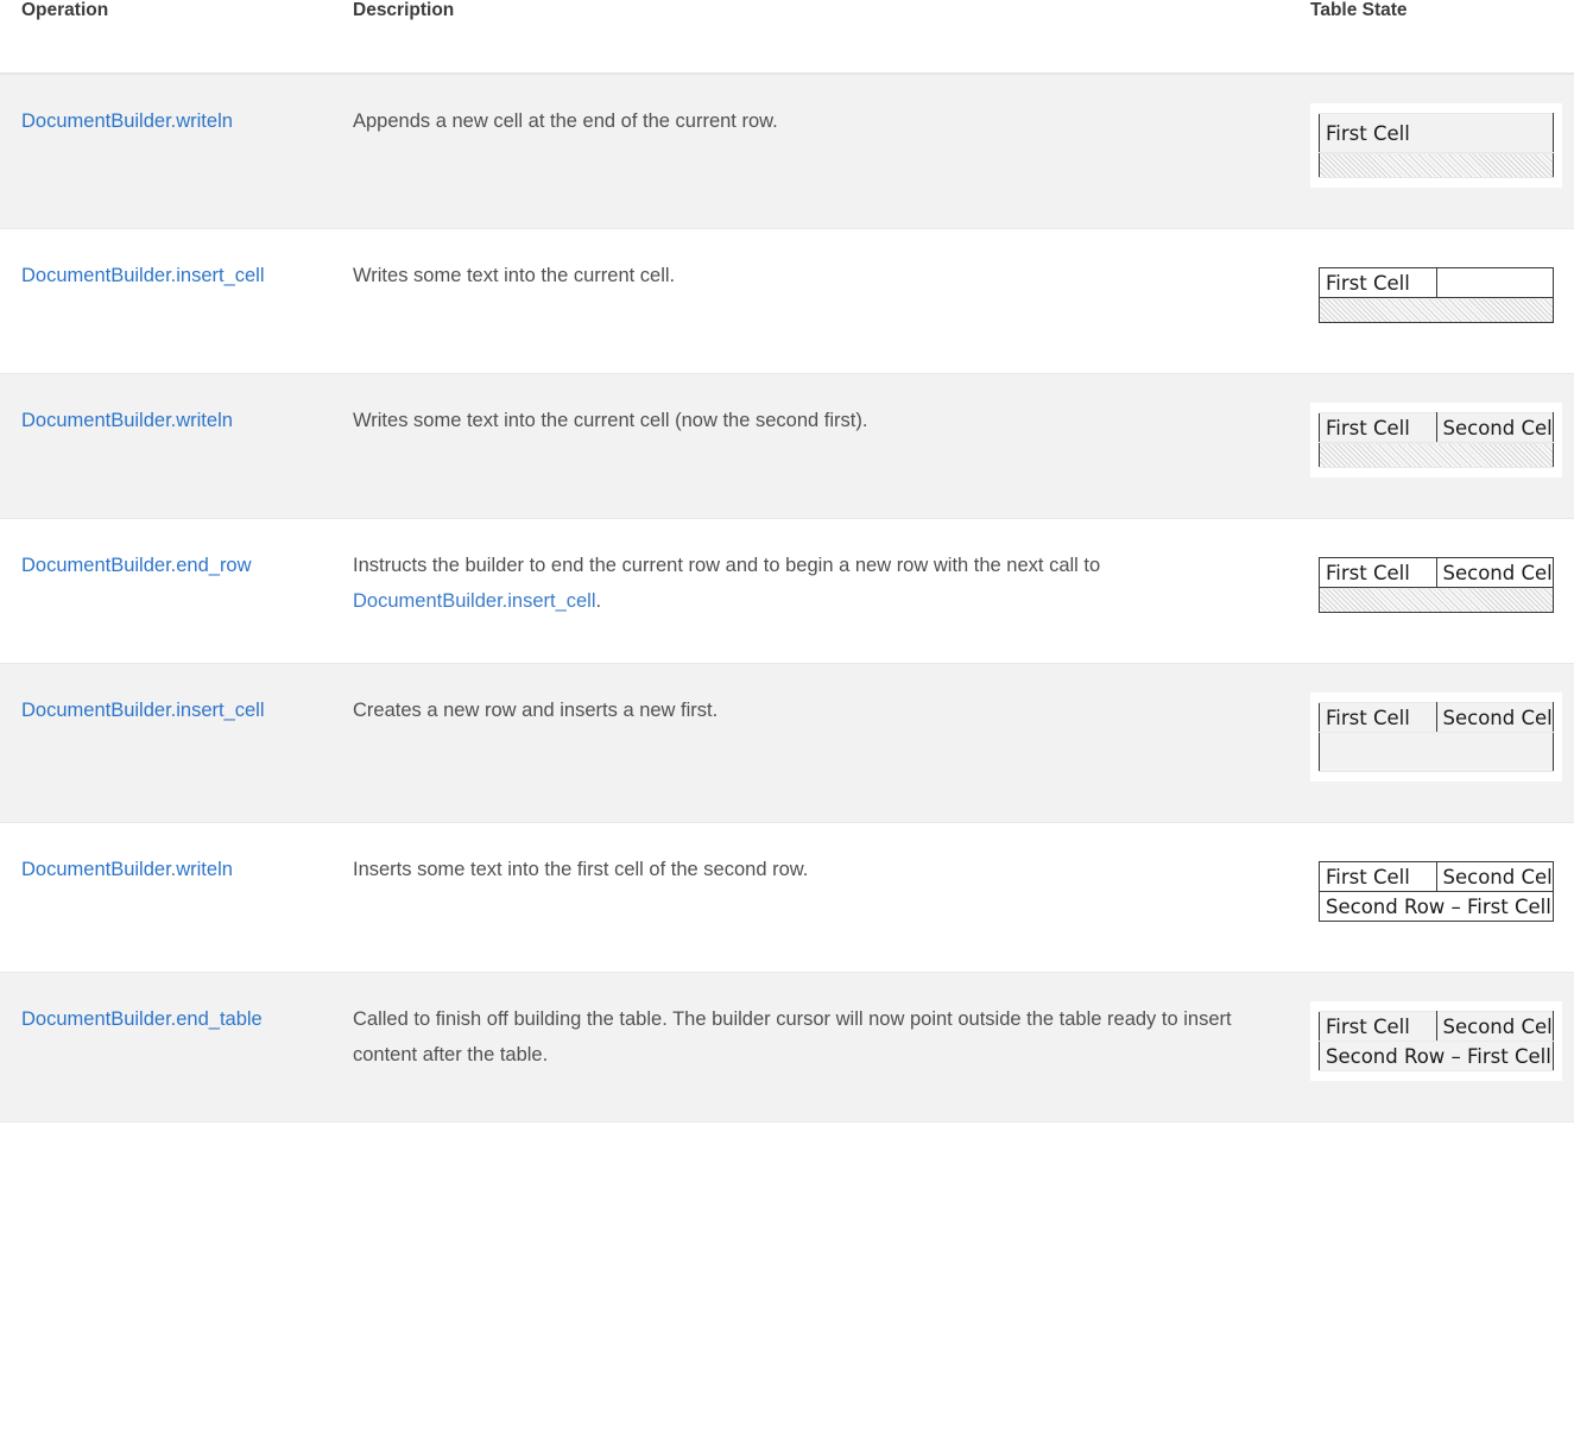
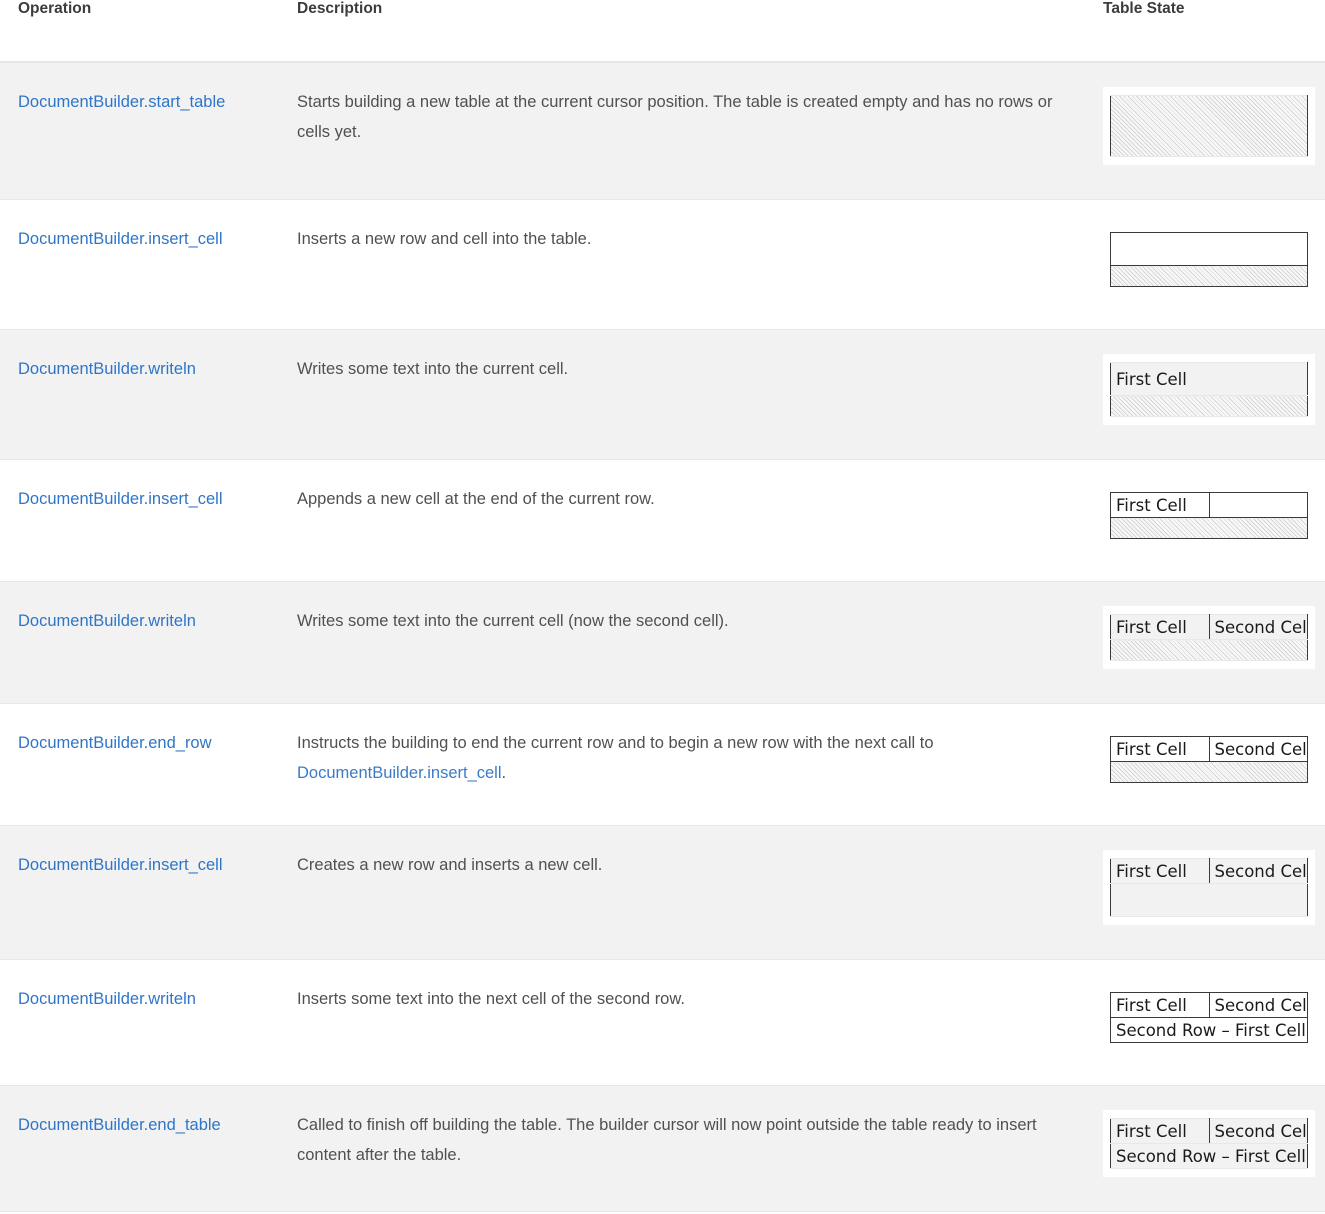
  Operation	Description	Table State
+ DocumentBuilder.start_table	Starts building a new table at the current cursor position. The table is created empty and has no rows or cells yet.
+ DocumentBuilder.insert_cell	Inserts a new row and cell into the table.
- DocumentBuilder.writeln	Appends a new cell at the end of the current row.
+ DocumentBuilder.writeln	Writes some text into the current cell.
  First Cell
- DocumentBuilder.insert_cell	Writes some text into the current cell.
+ DocumentBuilder.insert_cell	Appends a new cell at the end of the current row.
  First Cell
- DocumentBuilder.writeln	Writes some text into the current cell (now the second first).
+ DocumentBuilder.writeln	Writes some text into the current cell (now the second cell).
  First Cell	Second Cel
- DocumentBuilder.end_row	Instructs the builder to end the current row and to begin a new row with the next call to DocumentBuilder.insert_cell.
+ DocumentBuilder.end_row	Instructs the building to end the current row and to begin a new row with the next call to DocumentBuilder.insert_cell.
  First Cell	Second Cel
- DocumentBuilder.insert_cell	Creates a new row and inserts a new first.
+ DocumentBuilder.insert_cell	Creates a new row and inserts a new cell.
  First Cell	Second Cel
- DocumentBuilder.writeln	Inserts some text into the first cell of the second row.
+ DocumentBuilder.writeln	Inserts some text into the next cell of the second row.
  First Cell	Second Cel
  Second Row – First Cell
  DocumentBuilder.end_table	Called to finish off building the table. The builder cursor will now point outside the table ready to insert content after the table.
  First Cell	Second Cel
  Second Row – First Cell
